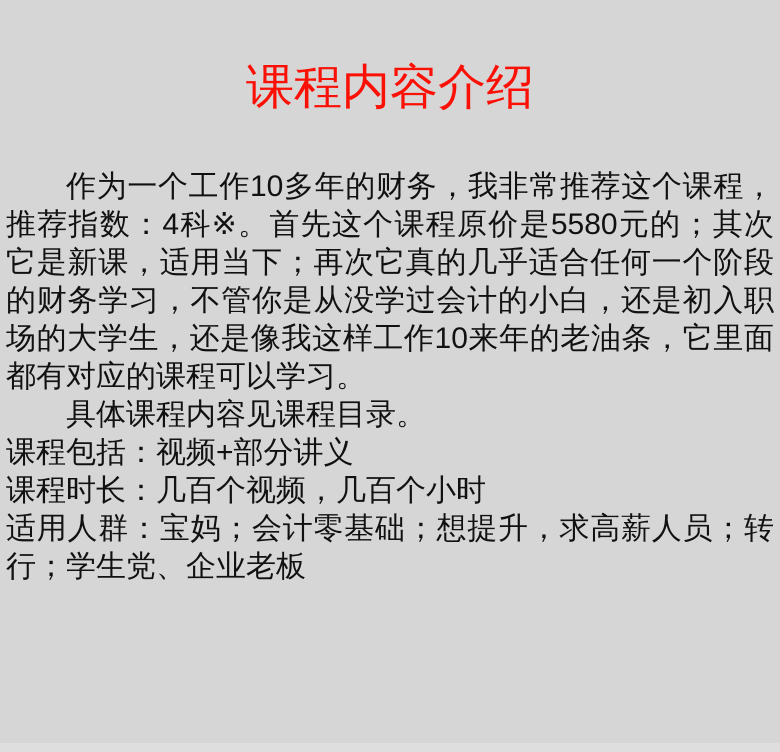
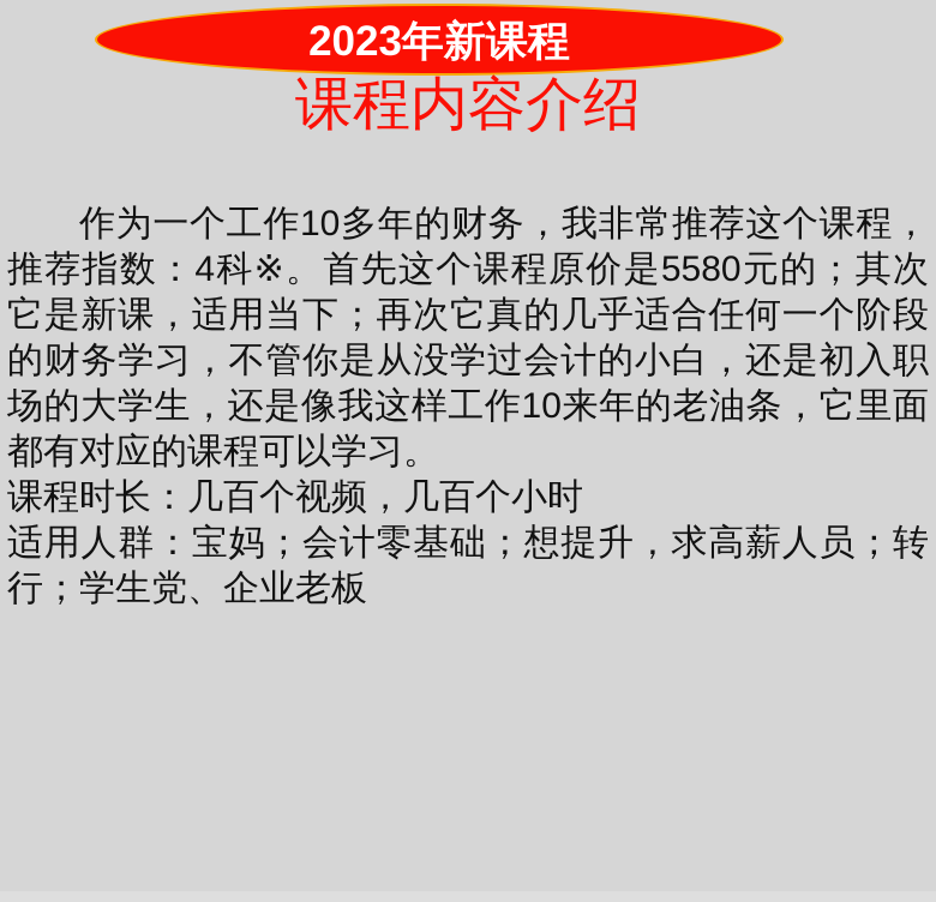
+ 2023年新课程
  课程内容介绍
  作为一个工作10多年的财务，我非常推荐这个课程，推荐指数：4科※。首先这个课程原价是5580元的；其次它是新课，适用当下；再次它真的几乎适合任何一个阶段的财务学习，不管你是从没学过会计的小白，还是初入职场的大学生，还是像我这样工作10来年的老油条，它里面都有对应的课程可以学习。
- 具体课程内容见课程目录。
- 课程包括：视频+部分讲义
  课程时长：几百个视频，几百个小时
  适用人群：宝妈；会计零基础；想提升，求高薪人员；转行；学生党、企业老板
